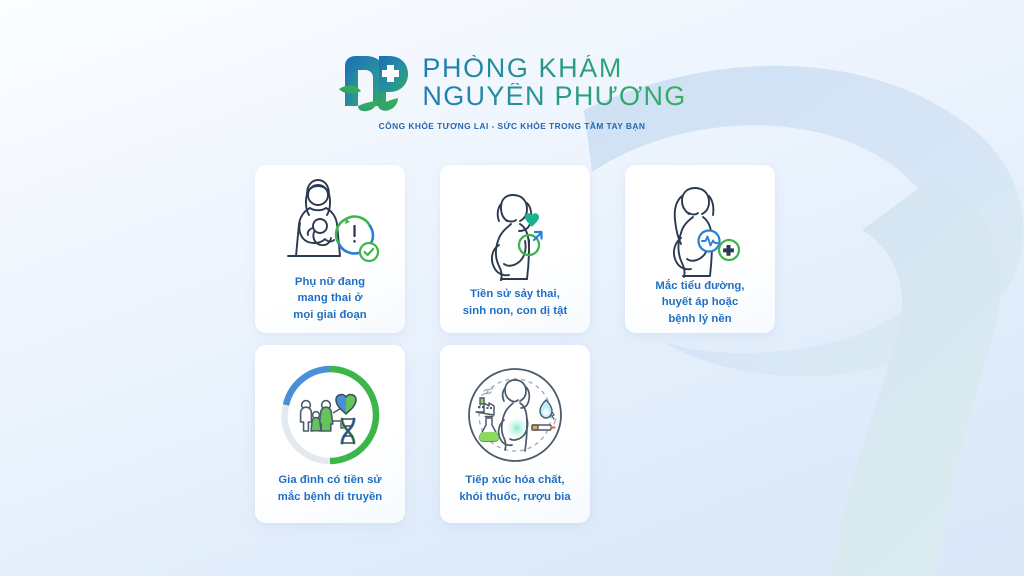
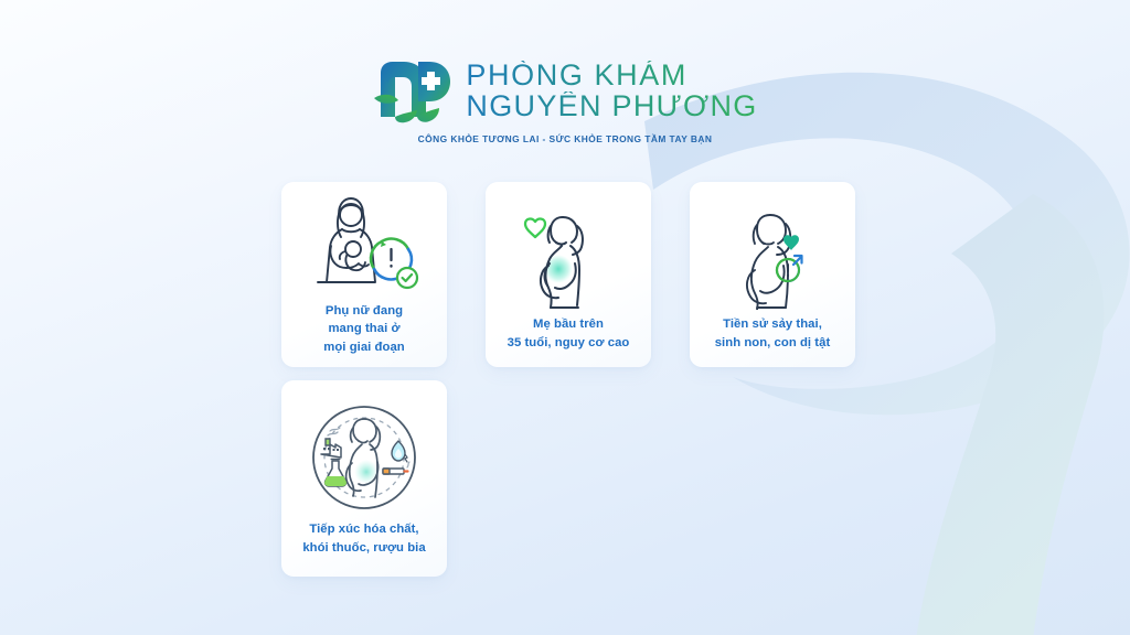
  PHÒNG KHÁM
  NGUYÊN PHƯƠNG
  CÔNG KHỎE TƯƠNG LAI - SỨC KHỎE TRONG TẦM TAY BẠN
  Phụ nữ đang
  mang thai ở
  mọi giai đoạn
+ Mẹ bầu trên
+ 35 tuổi, nguy cơ cao
  Tiền sử sảy thai,
  sinh non, con dị tật
- Mắc tiểu đường,
- huyết áp hoặc
- bệnh lý nền
- Gia đình có tiền sử
- mắc bệnh di truyền
  Tiếp xúc hóa chất,
  khói thuốc, rượu bia
